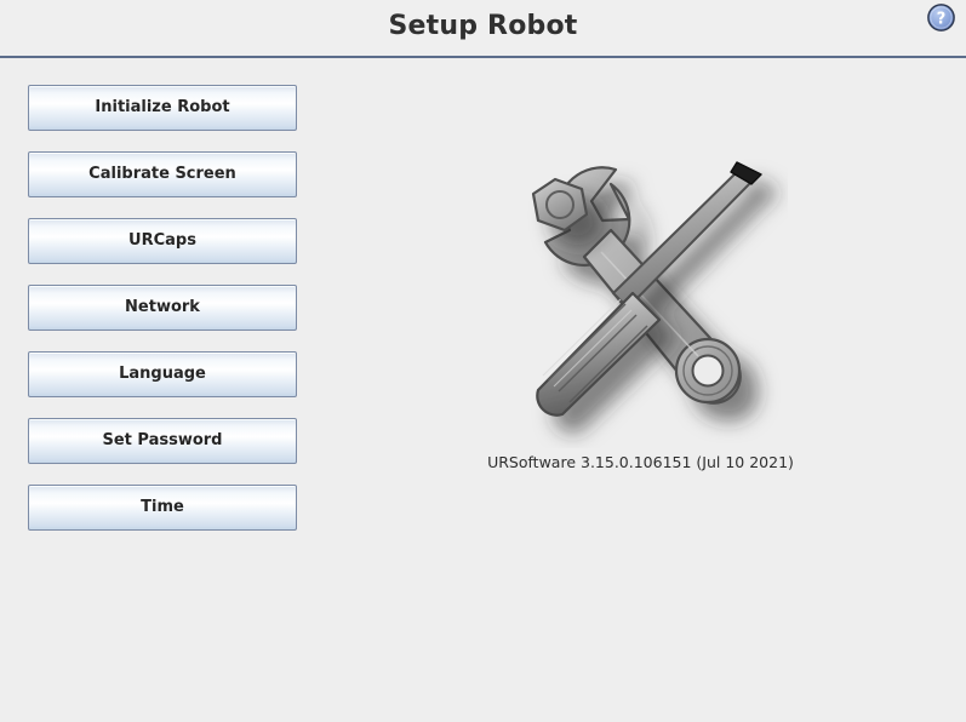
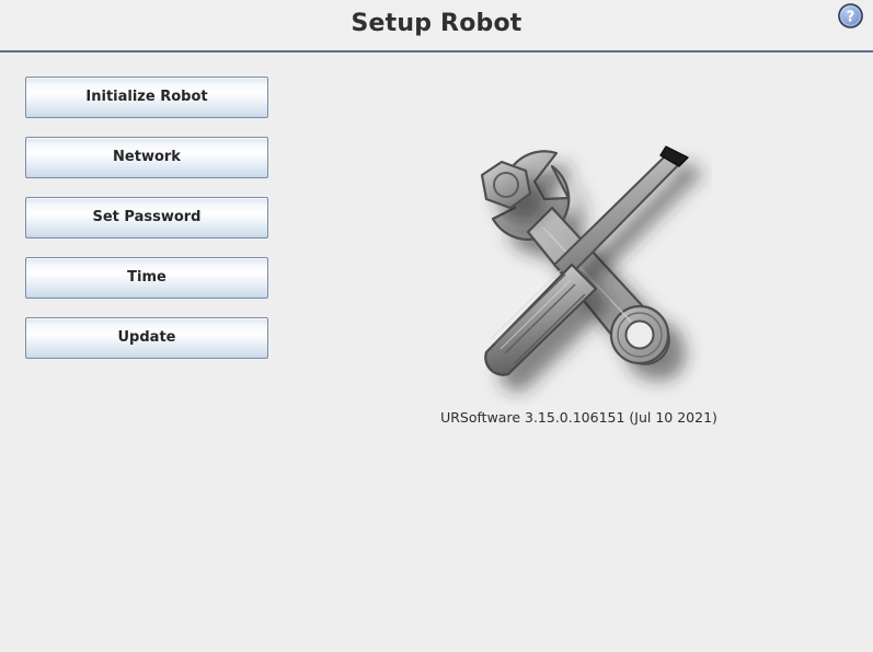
  Setup Robot
  ?
  Initialize Robot
- Calibrate Screen
- URCaps
  Network
- Language
  Set Password
  Time
+ Update
  URSoftware 3.15.0.106151 (Jul 10 2021)
